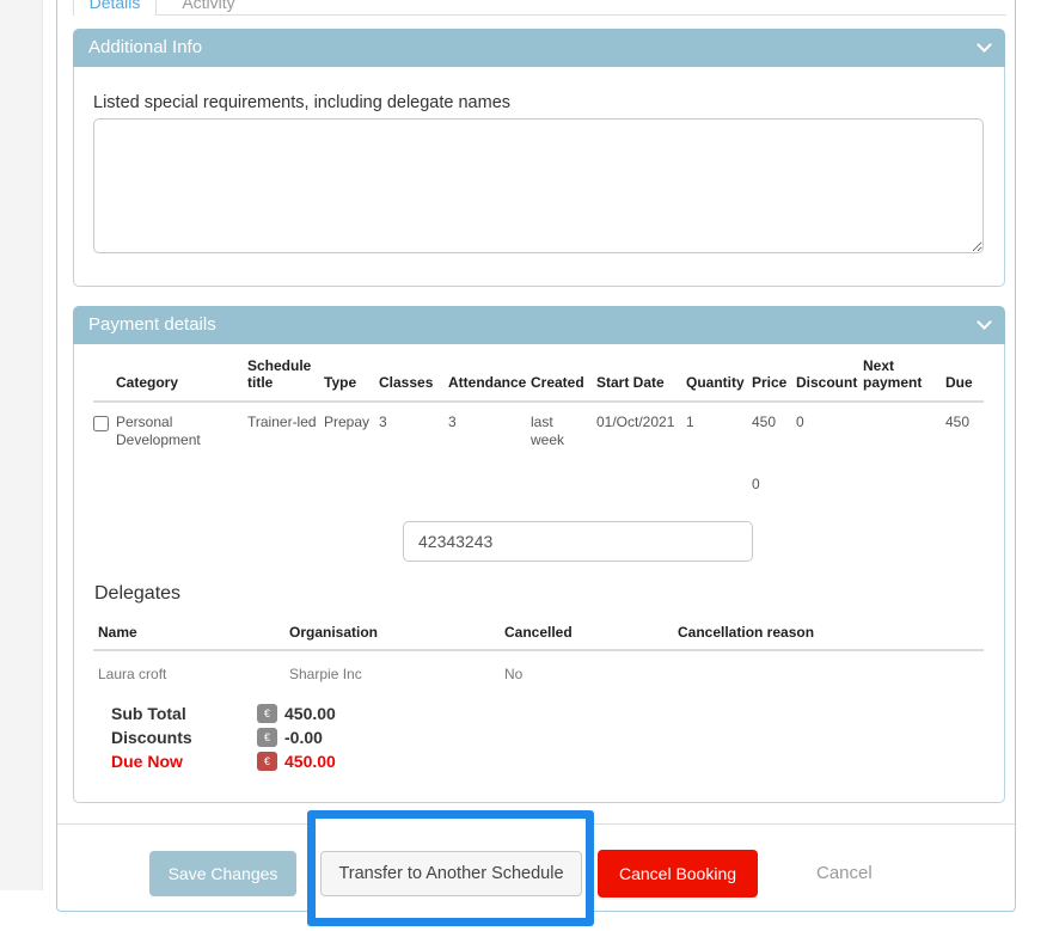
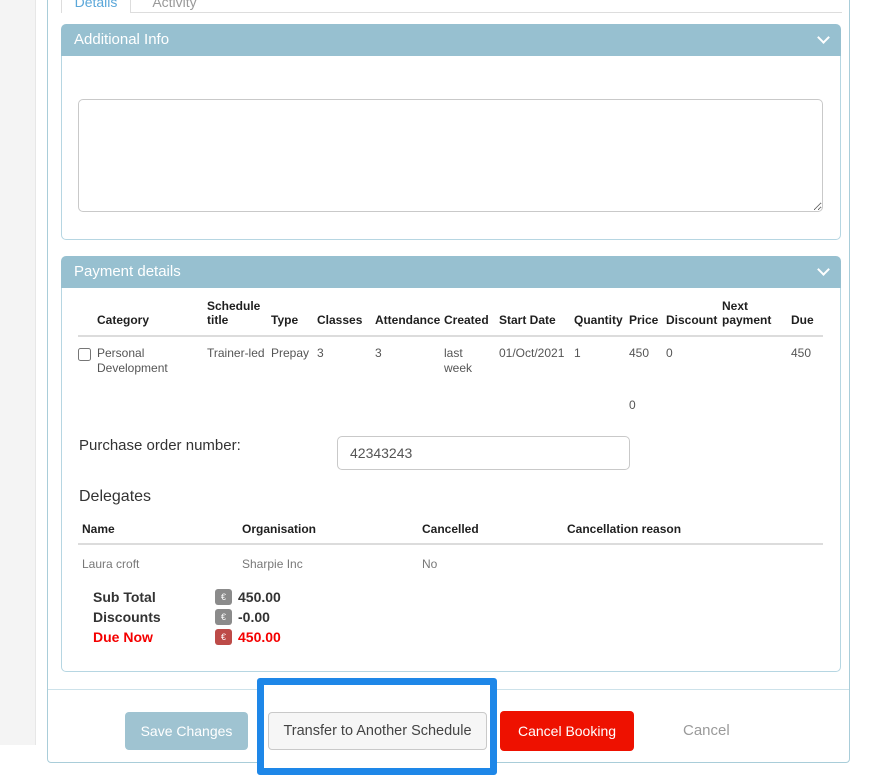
  Details
  Activity
  Additional Info
- Listed special requirements, including delegate names
  Payment details
  	Category	Schedule title	Type	Classes	Attendance	Created	Start Date	Quantity	Price	Discount	Next payment	Due
  	Personal Development	Trainer-led	Prepay	3	3	last week	01/Oct/2021	1	450	0		450
  									0
+ Purchase order number:
  42343243
  Delegates
  Name	Organisation	Cancelled	Cancellation reason
  Laura croft	Sharpie Inc	No
  Sub Total
  €
  450.00
  Discounts
  €
  -0.00
  Due Now
  €
  450.00
  Save Changes
  Transfer to Another Schedule
  Cancel Booking
  Cancel
